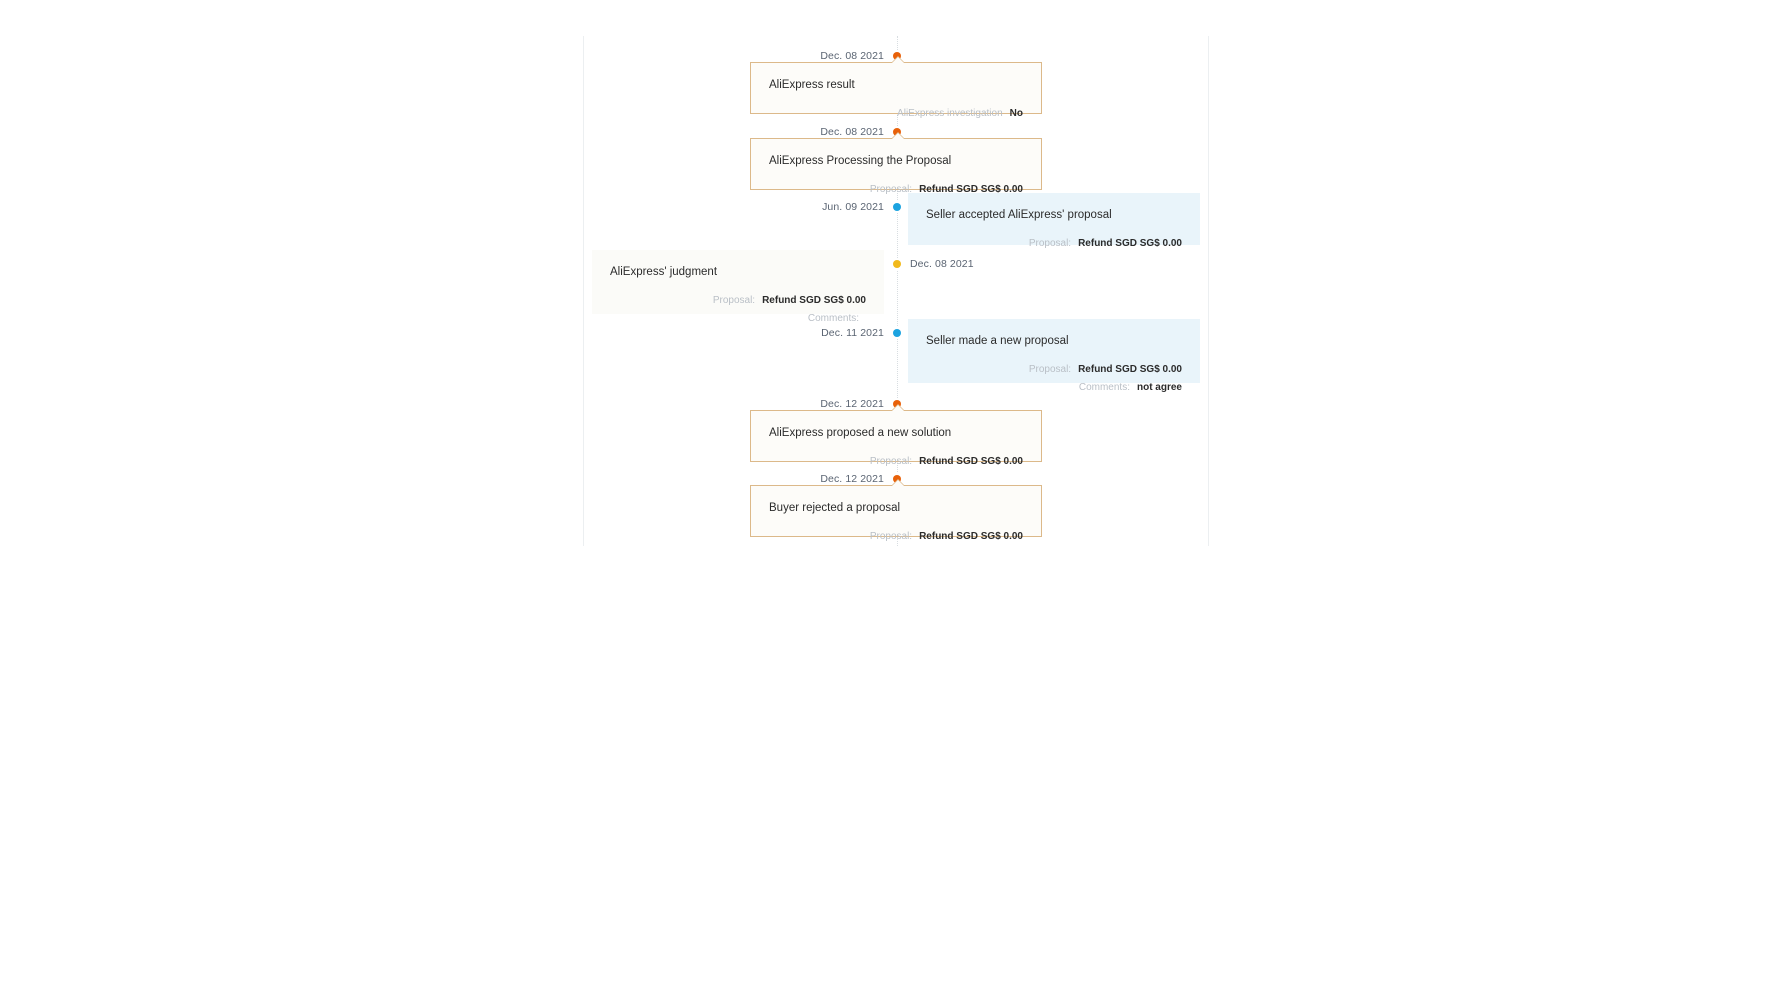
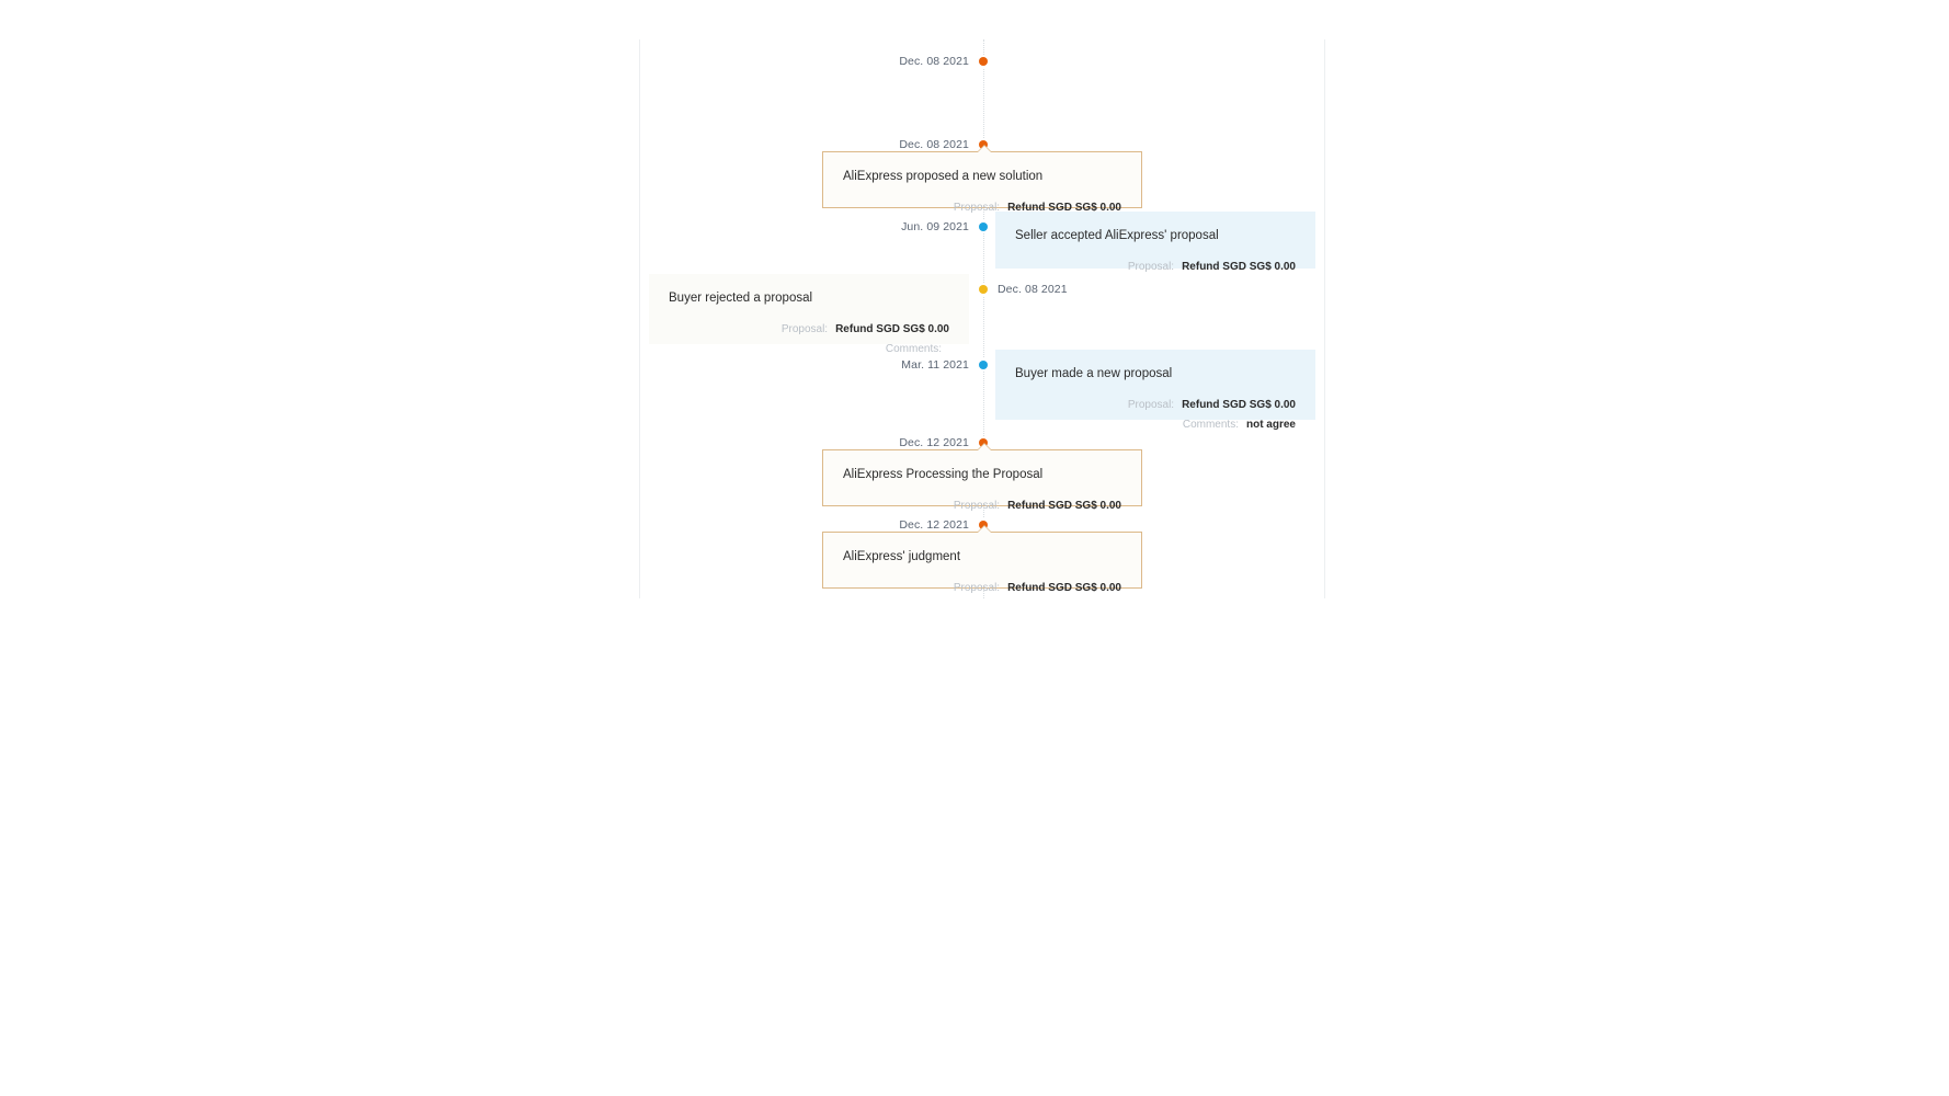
  Dec. 08 2021
- AliExpress result
- AliExpress investigation
- No
  Dec. 08 2021
- AliExpress Processing the Proposal
+ AliExpress proposed a new solution
  Proposal:
  Refund SGD SG$ 0.00
  Jun. 09 2021
  Seller accepted AliExpress' proposal
  Proposal:
  Refund SGD SG$ 0.00
  Dec. 08 2021
- AliExpress' judgment
+ Buyer rejected a proposal
  Proposal:
  Refund SGD SG$ 0.00
  Comments:
- Dec. 11 2021
+ Mar. 11 2021
- Seller made a new proposal
+ Buyer made a new proposal
  Proposal:
  Refund SGD SG$ 0.00
  Comments:
  not agree
  Dec. 12 2021
- AliExpress proposed a new solution
+ AliExpress Processing the Proposal
  Proposal:
  Refund SGD SG$ 0.00
  Dec. 12 2021
- Buyer rejected a proposal
+ AliExpress' judgment
  Proposal:
  Refund SGD SG$ 0.00
